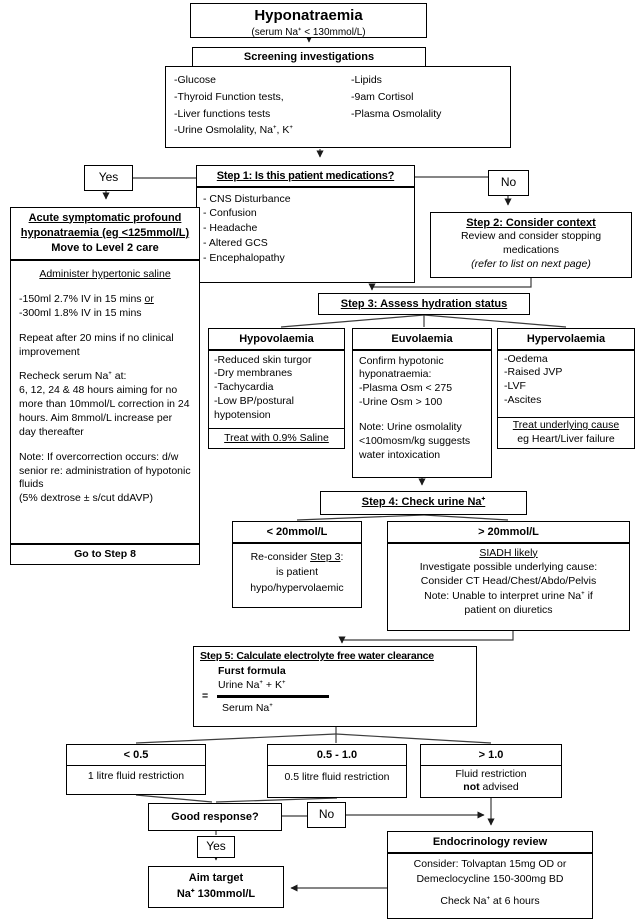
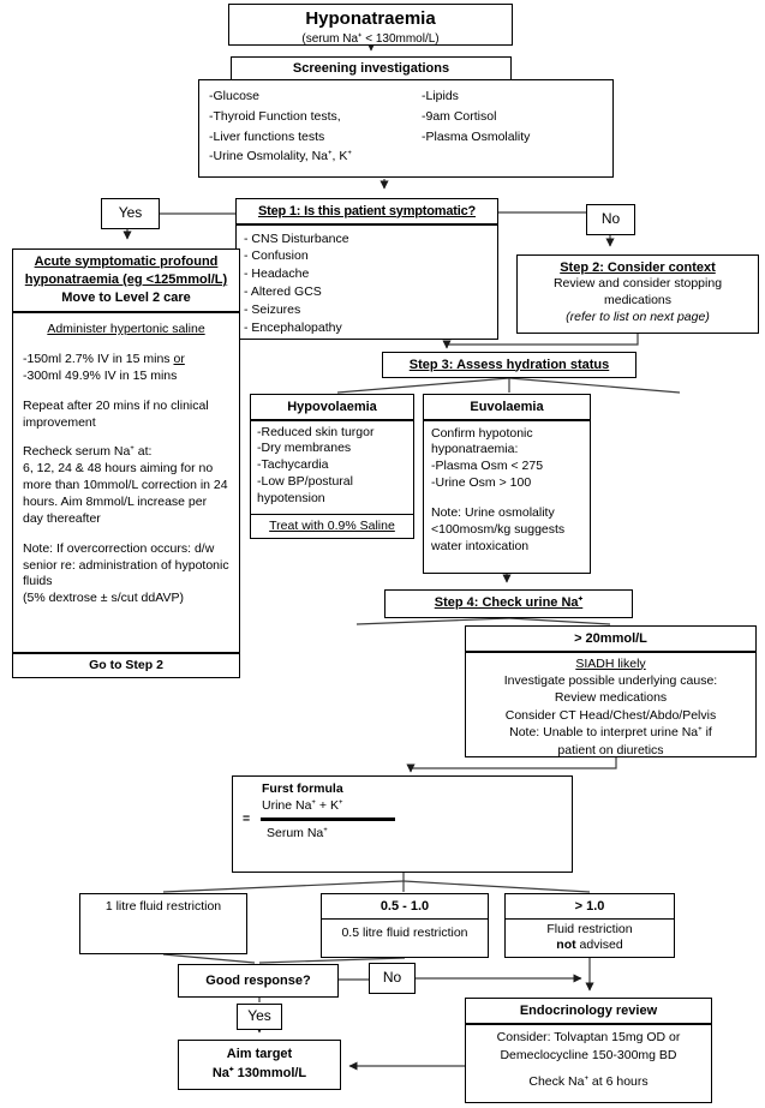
  Hyponatraemia
  (serum Na⁺ < 130mmol/L)
  Screening investigations
  -Glucose
  -Thyroid Function tests,
  -Liver functions tests
  -Urine Osmolality, Na⁺, K⁺
  -Lipids
  -9am Cortisol
  -Plasma Osmolality
- Step 1: Is this patient medications?
+ Step 1: Is this patient symptomatic?
  - CNS Disturbance
  - Confusion
  - Headache
  - Altered GCS
+ - Seizures
  - Encephalopathy
  Yes
  No
  Step 2: Consider context
  Review and consider stopping medications
  (refer to list on next page)
  Acute symptomatic profound
  hyponatraemia (eg <125mmol/L)
  Move to Level 2 care
  Administer hypertonic saline
  -150ml 2.7% IV in 15 mins or
- -300ml 1.8% IV in 15 mins
+ -300ml 49.9% IV in 15 mins
  Repeat after 20 mins if no clinical improvement
  Recheck serum Na⁺ at:
  6, 12, 24 & 48 hours aiming for no more than 10mmol/L correction in 24 hours. Aim 8mmol/L increase per day thereafter
  Note: If overcorrection occurs: d/w senior re: administration of hypotonic fluids
  (5% dextrose ± s/cut ddAVP)
- Go to Step 8
+ Go to Step 2
  Step 3: Assess hydration status
  Hypovolaemia
  -Reduced skin turgor
  -Dry membranes
  -Tachycardia
  -Low BP/postural hypotension
  Treat with 0.9% Saline
  Euvolaemia
  Confirm hypotonic hyponatraemia:
  -Plasma Osm < 275
  -Urine Osm > 100
  Note: Urine osmolality <100mosm/kg suggests water intoxication
- Hypervolaemia
- -Oedema
- -Raised JVP
- -LVF
- -Ascites
- Treat underlying cause
- eg Heart/Liver failure
  Step 4: Check urine Na⁺
- < 20mmol/L
- Re-consider Step 3:
- is patient
- hypo/hypervolaemic
  > 20mmol/L
  SIADH likely
  Investigate possible underlying cause:
+ Review medications
  Consider CT Head/Chest/Abdo/Pelvis
  Note: Unable to interpret urine Na⁺ if
  patient on diuretics
- Step 5: Calculate electrolyte free water clearance
  Furst formula
  Urine Na⁺ + K⁺
  =
  Serum Na⁺
- < 0.5
  1 litre fluid restriction
  0.5 - 1.0
  0.5 litre fluid restriction
  > 1.0
  Fluid restriction
  not advised
  Good response?
  No
  Yes
  Aim target
  Na⁺ 130mmol/L
  Endocrinology review
  Consider: Tolvaptan 15mg OD or
  Demeclocycline 150-300mg BD
  Check Na⁺ at 6 hours
